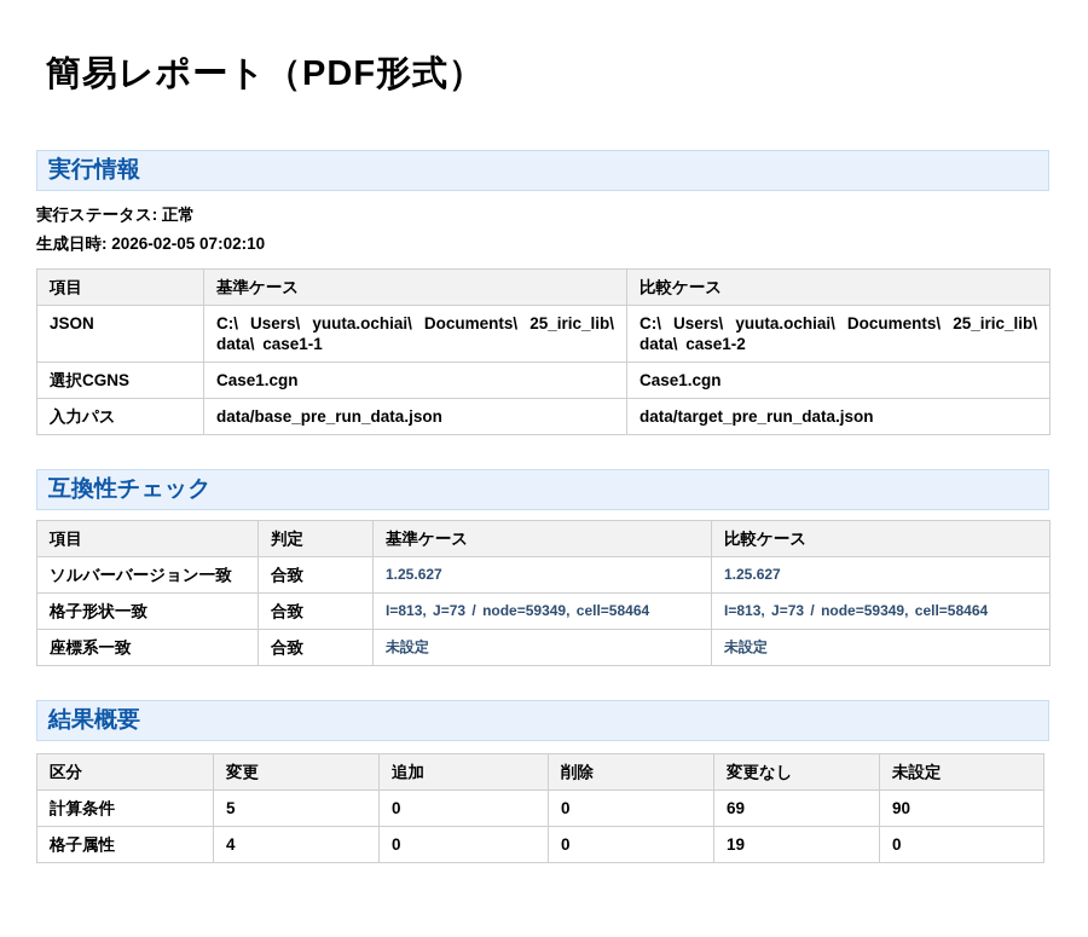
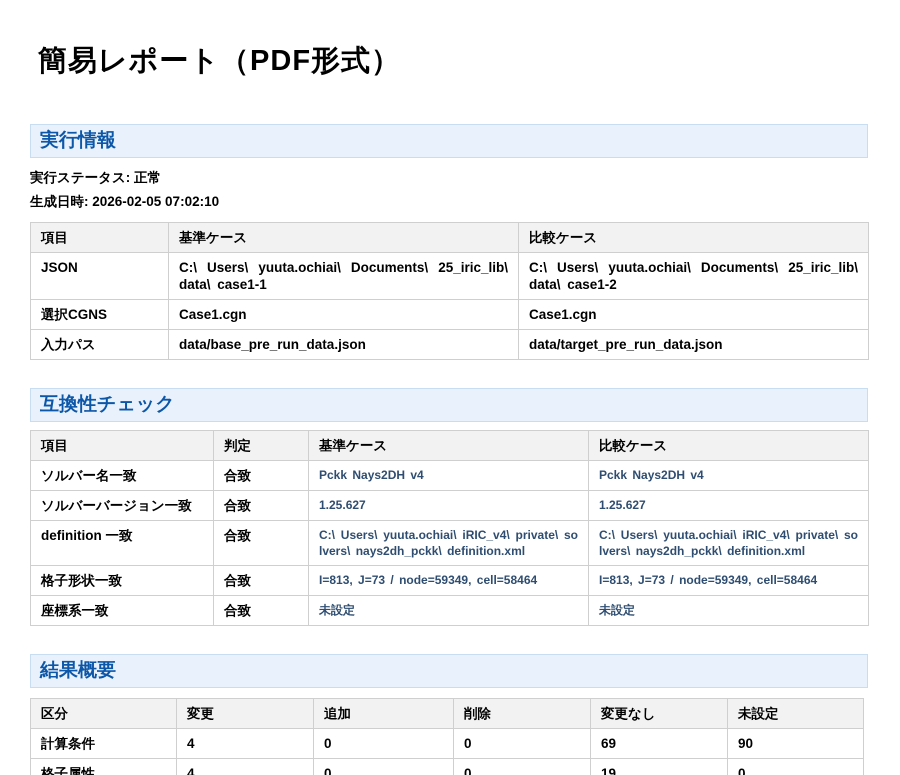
  簡易レポート（PDF形式）
  実行情報
  実行ステータス: 正常
  生成日時: 2026-02-05 07:02:10
  項目	基準ケース	比較ケース
  JSON	C:\ Users\ yuuta.ochiai\ Documents\ 25_iric_lib\ data\ case1-1	C:\ Users\ yuuta.ochiai\ Documents\ 25_iric_lib\ data\ case1-2
  選択CGNS	Case1.cgn	Case1.cgn
  入力パス	data/base_pre_run_data.json	data/target_pre_run_data.json
  互換性チェック
  項目	判定	基準ケース	比較ケース
+ ソルバー名一致	合致	Pckk Nays2DH v4	Pckk Nays2DH v4
  ソルバーバージョン一致	合致	1.25.627	1.25.627
+ definition 一致	合致	C:\ Users\ yuuta.ochiai\ iRIC_v4\ private\ solvers\ nays2dh_pckk\ definition.xml	C:\ Users\ yuuta.ochiai\ iRIC_v4\ private\ solvers\ nays2dh_pckk\ definition.xml
  格子形状一致	合致	I=813, J=73 / node=59349, cell=58464	I=813, J=73 / node=59349, cell=58464
  座標系一致	合致	未設定	未設定
  結果概要
  区分	変更	追加	削除	変更なし	未設定
- 計算条件	5	0	0	69	90
+ 計算条件	4	0	0	69	90
  格子属性	4	0	0	19	0
